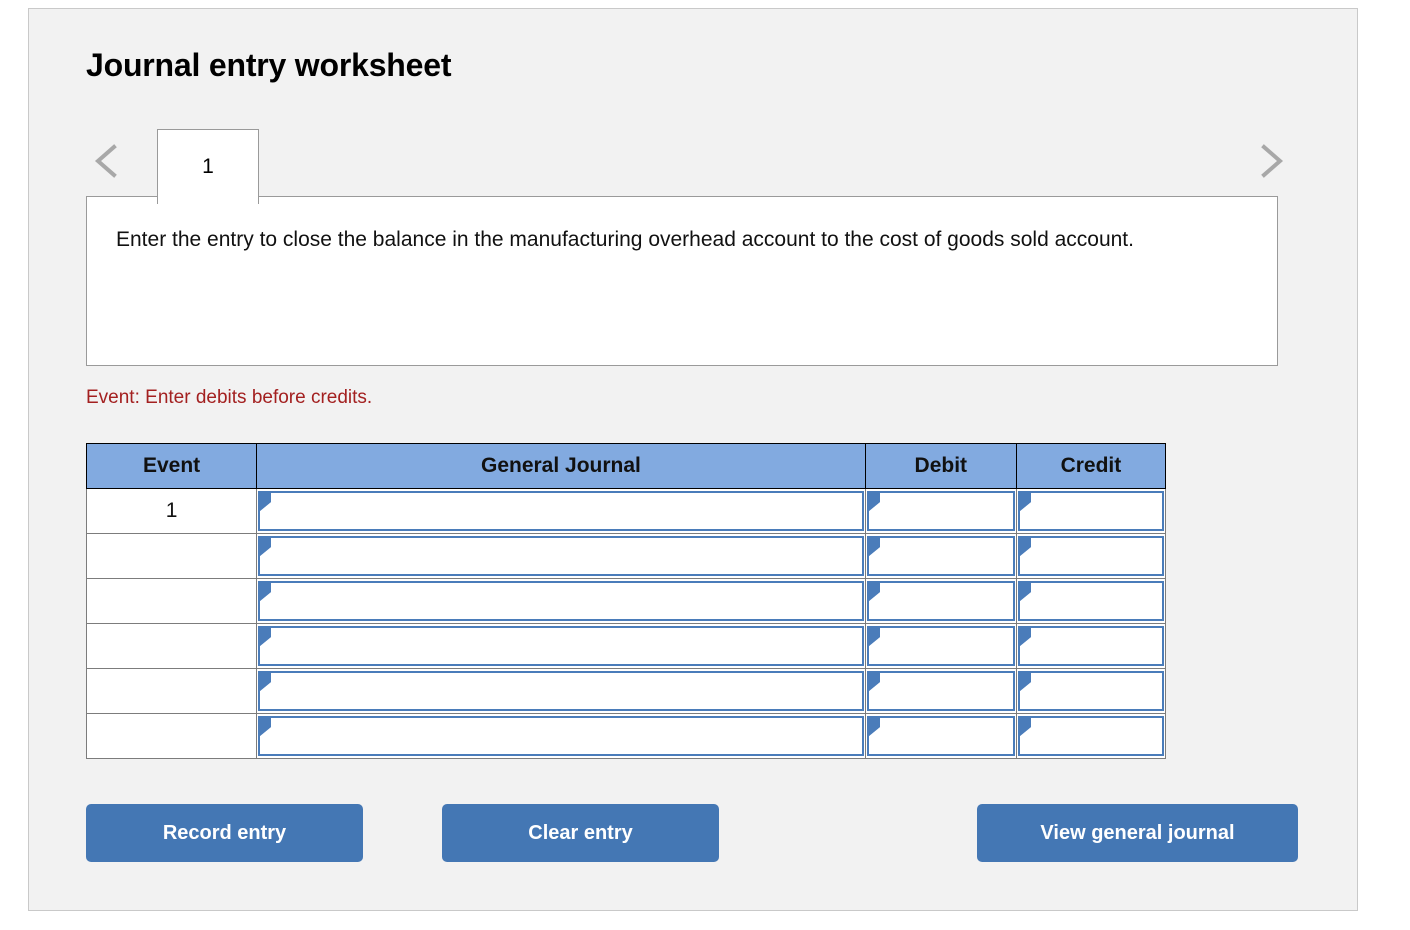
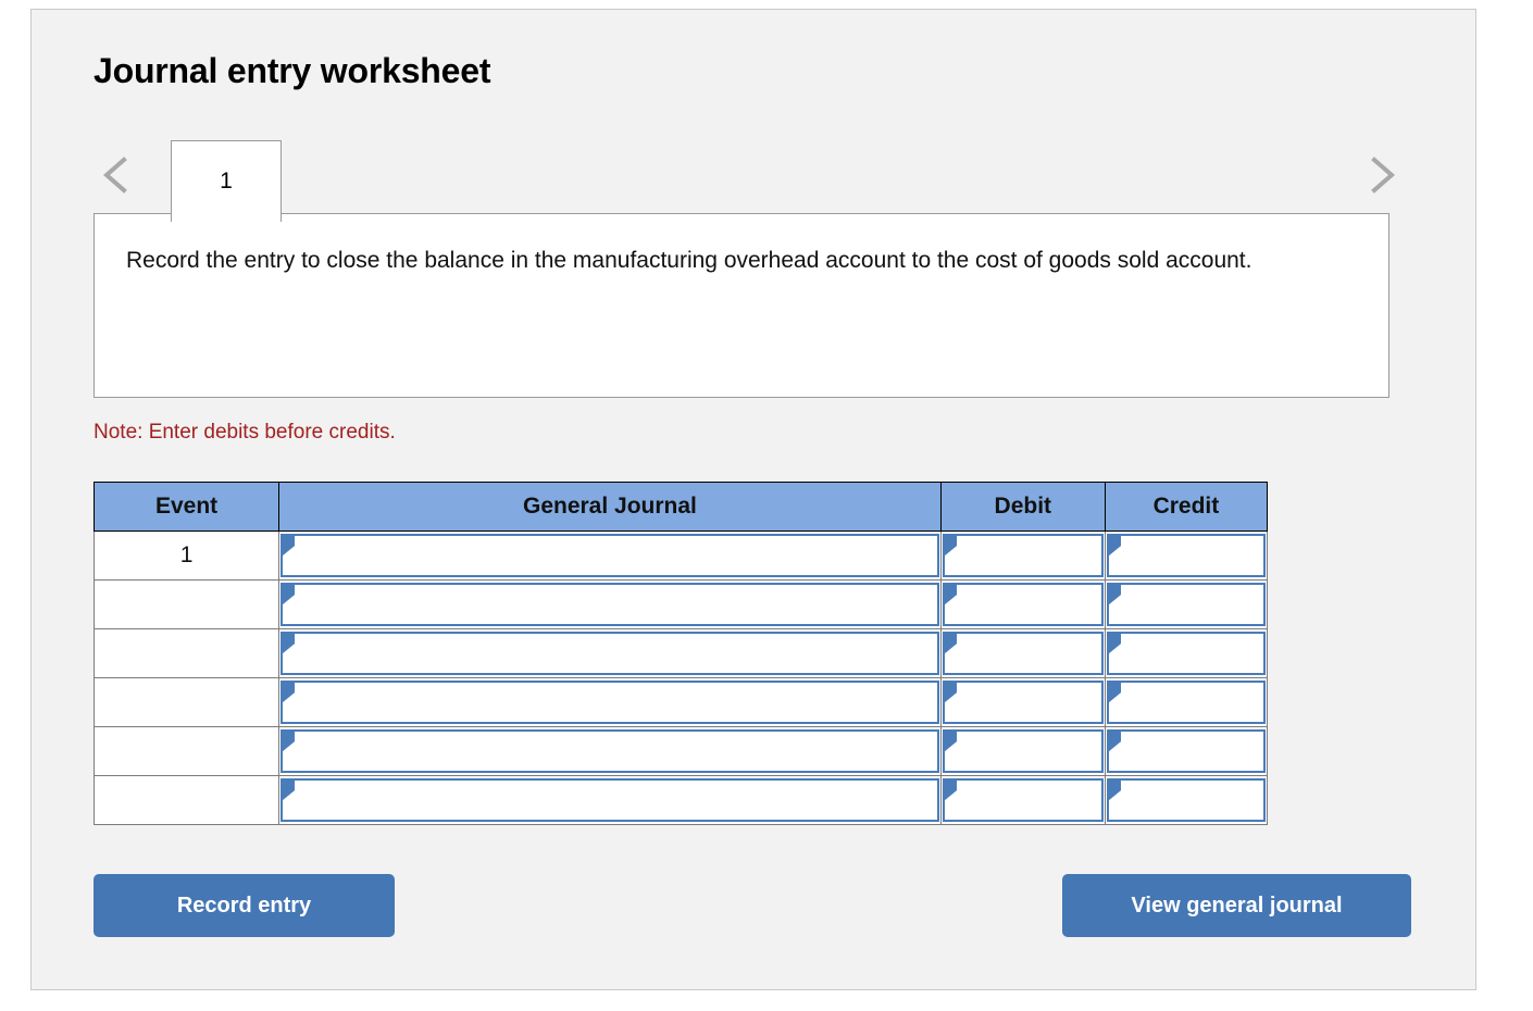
  Journal entry worksheet
  1
- Enter the entry to close the balance in the manufacturing overhead account to the cost of goods sold account.
+ Record the entry to close the balance in the manufacturing overhead account to the cost of goods sold account.
- Event: Enter debits before credits.
+ Note: Enter debits before credits.
  Event	General Journal	Debit	Credit
  1
  Record entry
- Clear entry
  View general journal
